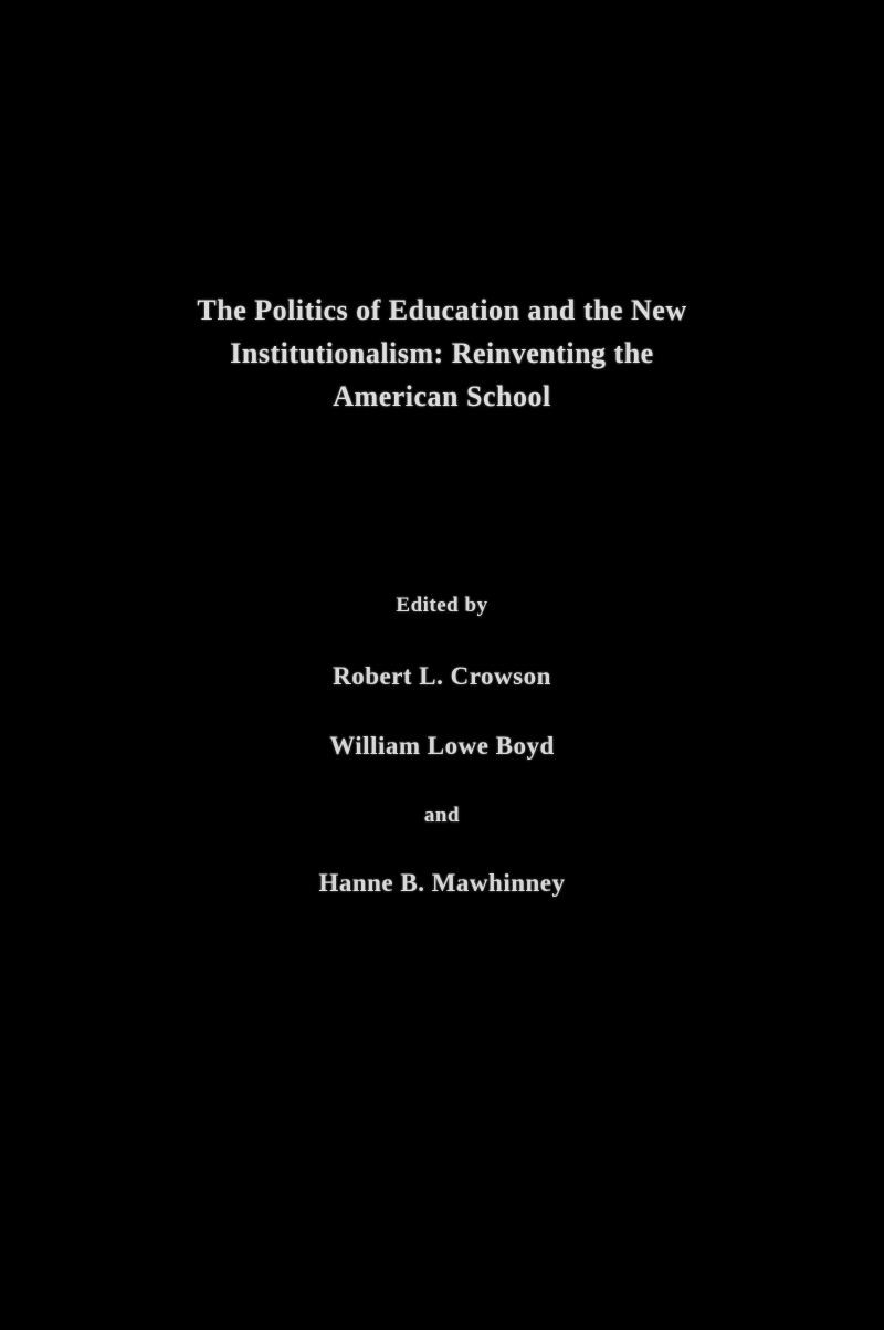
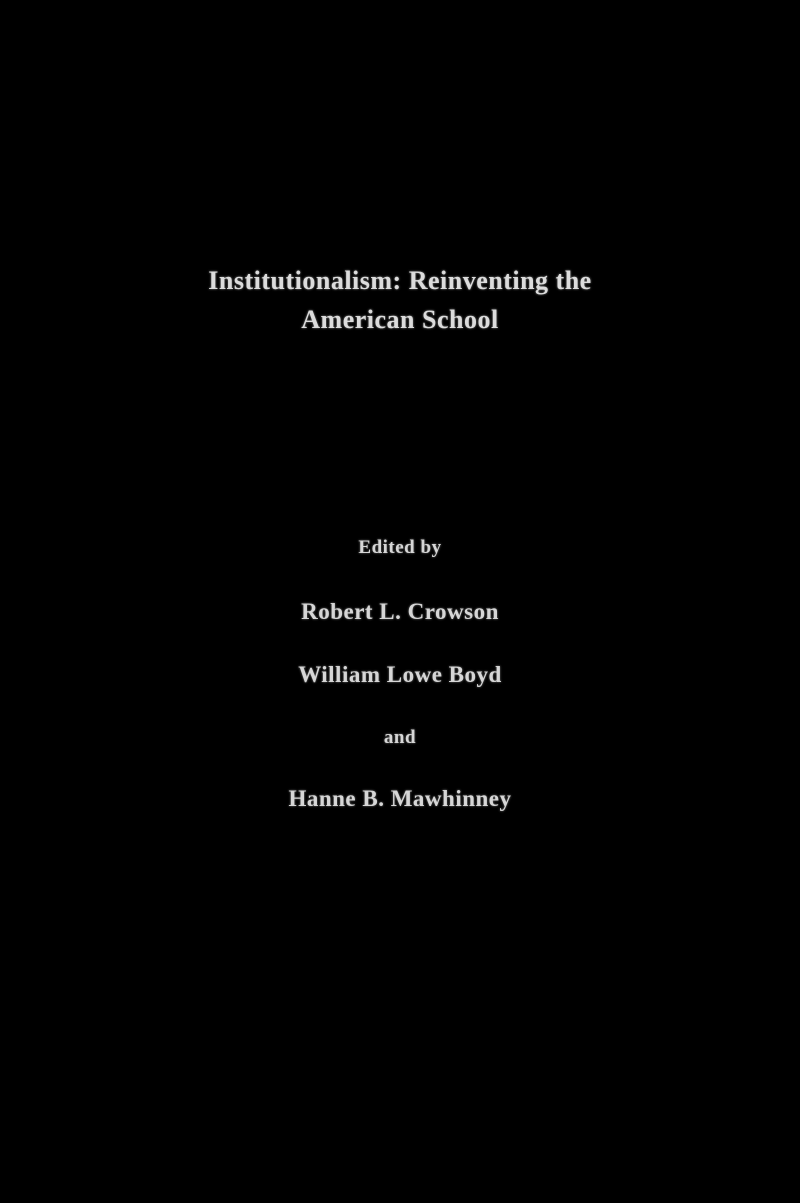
- The Politics of Education and the New
  Institutionalism: Reinventing the
  American School
  Edited by
  Robert L. Crowson
  William Lowe Boyd
  and
  Hanne B. Mawhinney
